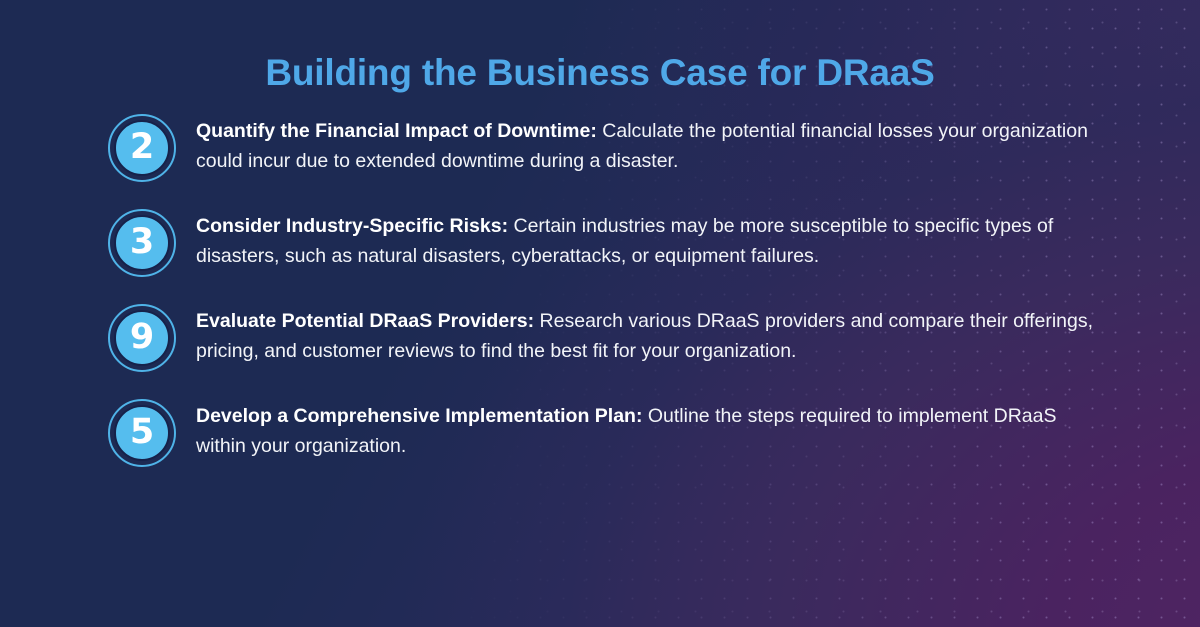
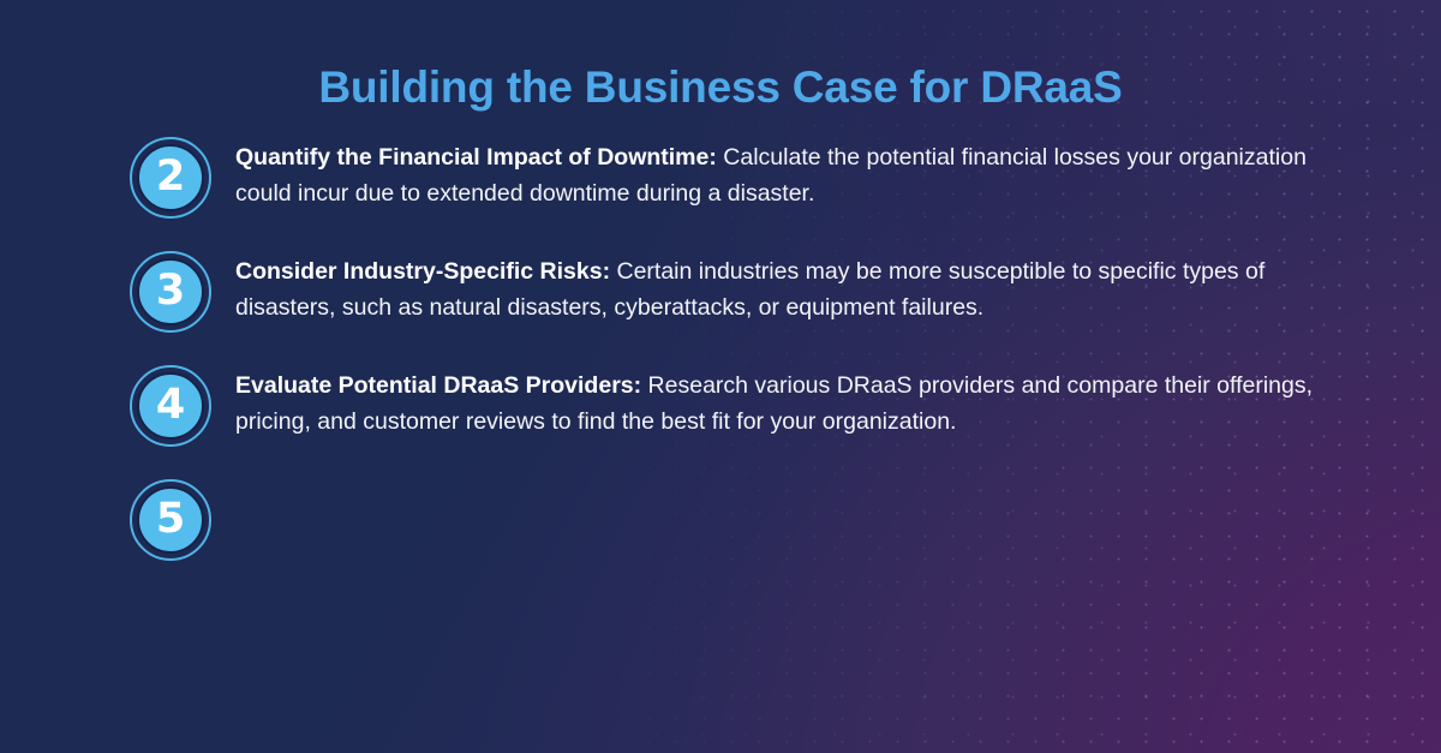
  Building the Business Case for DRaaS
  2
  Quantify the Financial Impact of Downtime: Calculate the potential financial losses your organization could incur due to extended downtime during a disaster.
  3
  Consider Industry-Specific Risks: Certain industries may be more susceptible to specific types of disasters, such as natural disasters, cyberattacks, or equipment failures.
- 9
+ 4
  Evaluate Potential DRaaS Providers: Research various DRaaS providers and compare their offerings, pricing, and customer reviews to find the best fit for your organization.
  5
- Develop a Comprehensive Implementation Plan: Outline the steps required to implement DRaaS within your organization.
